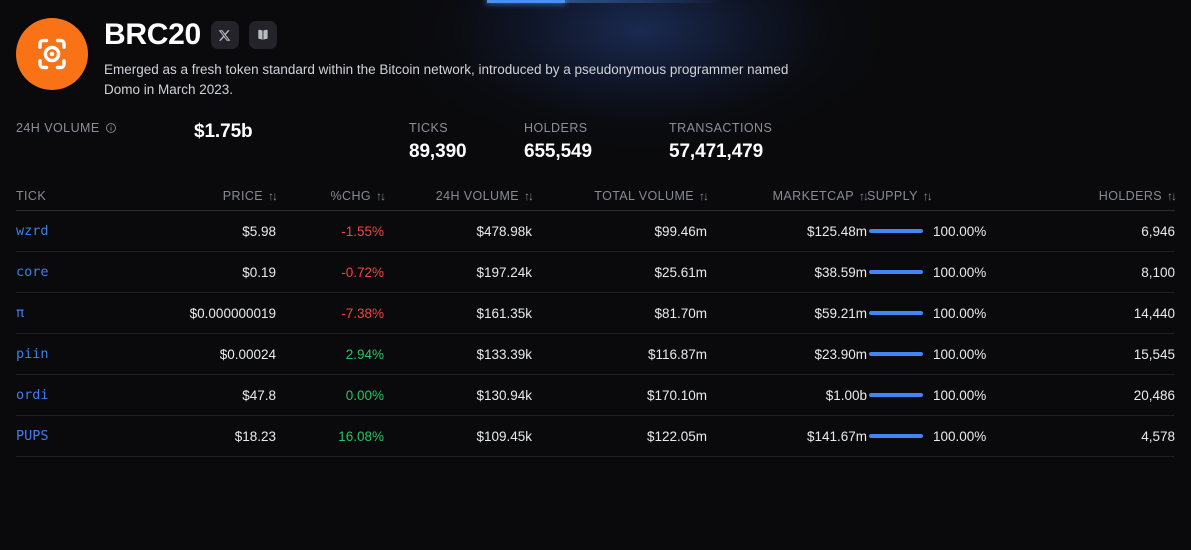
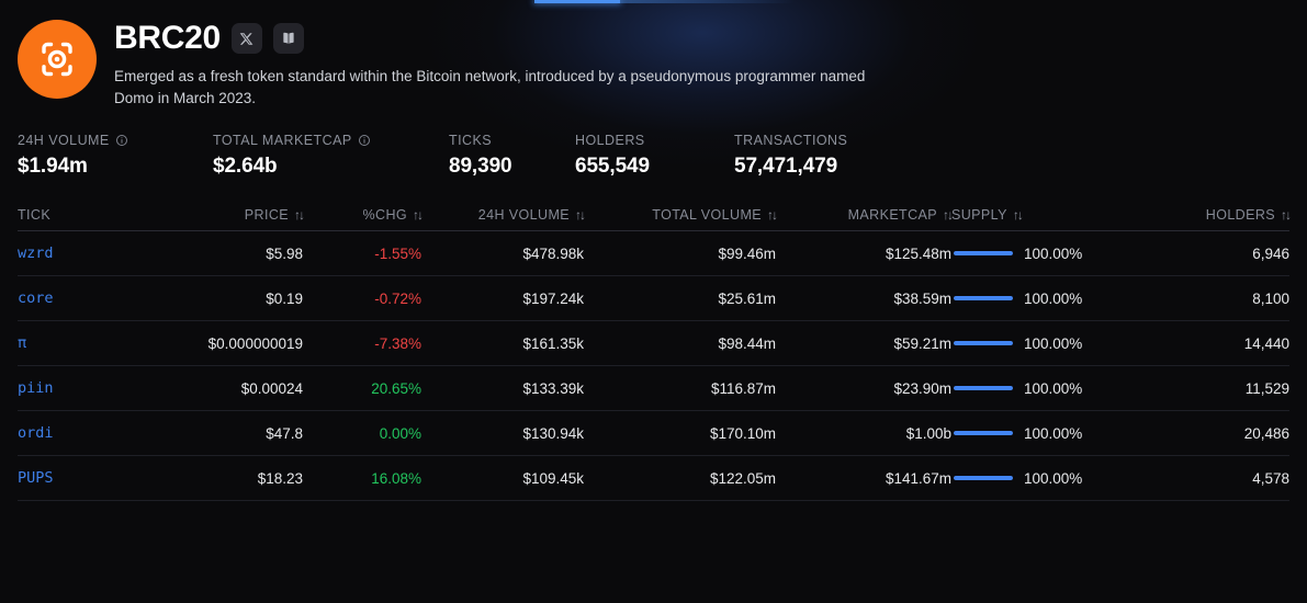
  BRC20
  Emerged as a fresh token standard within the Bitcoin network, introduced by a pseudonymous programmer named Domo in March 2023.
  24H VOLUME
+ $1.94m
+ TOTAL MARKETCAP
- $1.75b
+ $2.64b
  TICKS
  89,390
  HOLDERS
  655,549
  TRANSACTIONS
  57,471,479
  TICK
  PRICE
  ↑↓
  %CHG
  ↑↓
  24H VOLUME
  ↑↓
  TOTAL VOLUME
  ↑↓
  MARKETCAP
  ↑↓
  SUPPLY
  ↑↓
  HOLDERS
  ↑↓
  wzrd
  $5.98
  -1.55%
  $478.98k
  $99.46m
  $125.48m
  100.00%
  6,946
  core
  $0.19
  -0.72%
  $197.24k
  $25.61m
  $38.59m
  100.00%
  8,100
  π
  $0.000000019
  -7.38%
  $161.35k
- $81.70m
+ $98.44m
  $59.21m
  100.00%
  14,440
  piin
  $0.00024
- 2.94%
+ 20.65%
  $133.39k
  $116.87m
  $23.90m
  100.00%
- 15,545
+ 11,529
  ordi
  $47.8
  0.00%
  $130.94k
  $170.10m
  $1.00b
  100.00%
  20,486
  PUPS
  $18.23
  16.08%
  $109.45k
  $122.05m
  $141.67m
  100.00%
  4,578
